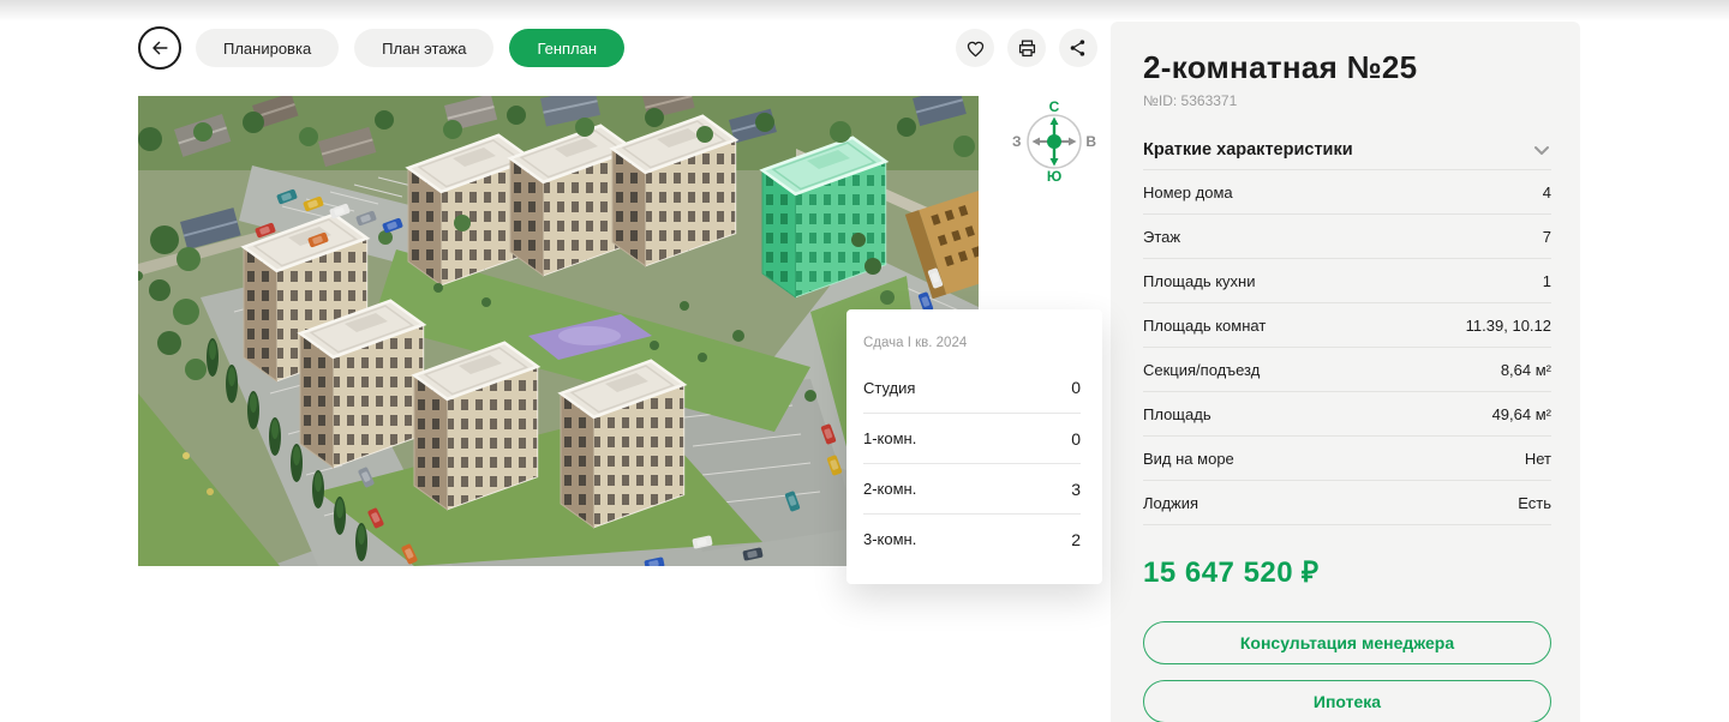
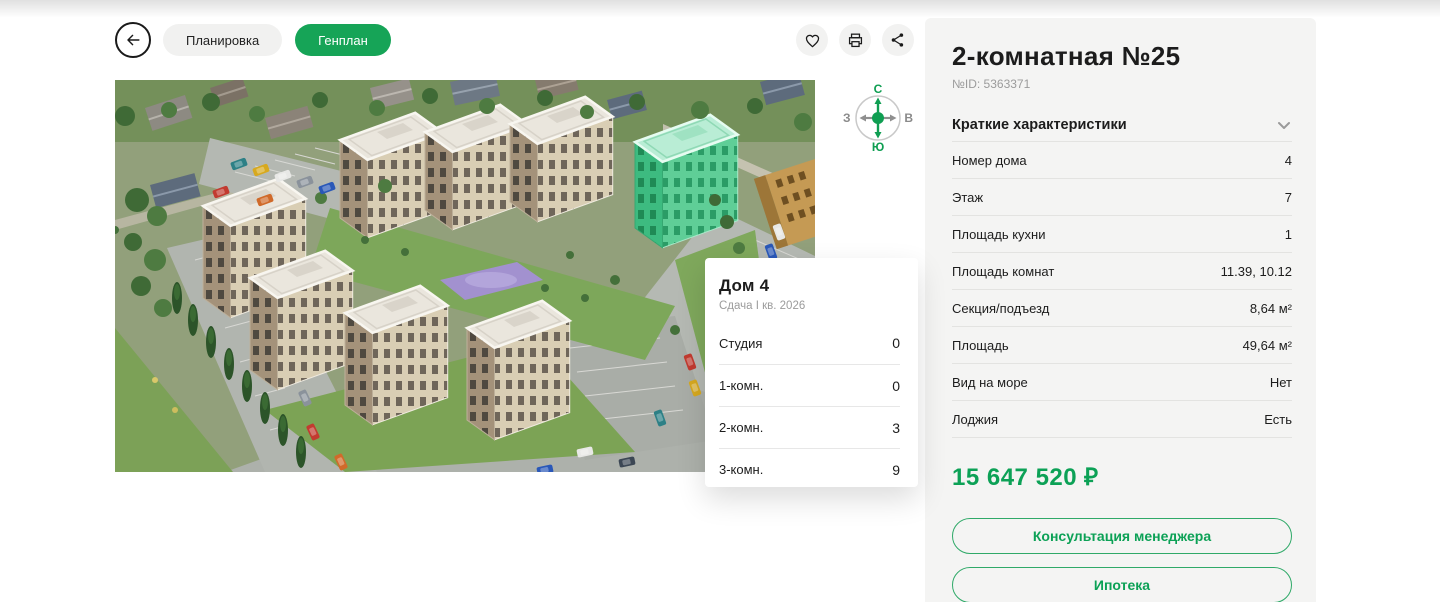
  Планировка
- План этажа
  Генплан
  С
  Ю
  З
  В
+ Дом 4
- Сдача I кв. 2024
+ Сдача I кв. 2026
  Студия
  0
  1-комн.
  0
  2-комн.
  3
  3-комн.
- 2
+ 9
  2-комнатная №25
  №ID: 5363371
  Краткие характеристики
  Номер дома
  4
  Этаж
  7
  Площадь кухни
  1
  Площадь комнат
  11.39, 10.12
  Секция/подъезд
  8,64 м²
  Площадь
  49,64 м²
  Вид на море
  Нет
  Лоджия
  Есть
  15 647 520 ₽
  Консультация менеджера
  Ипотека
